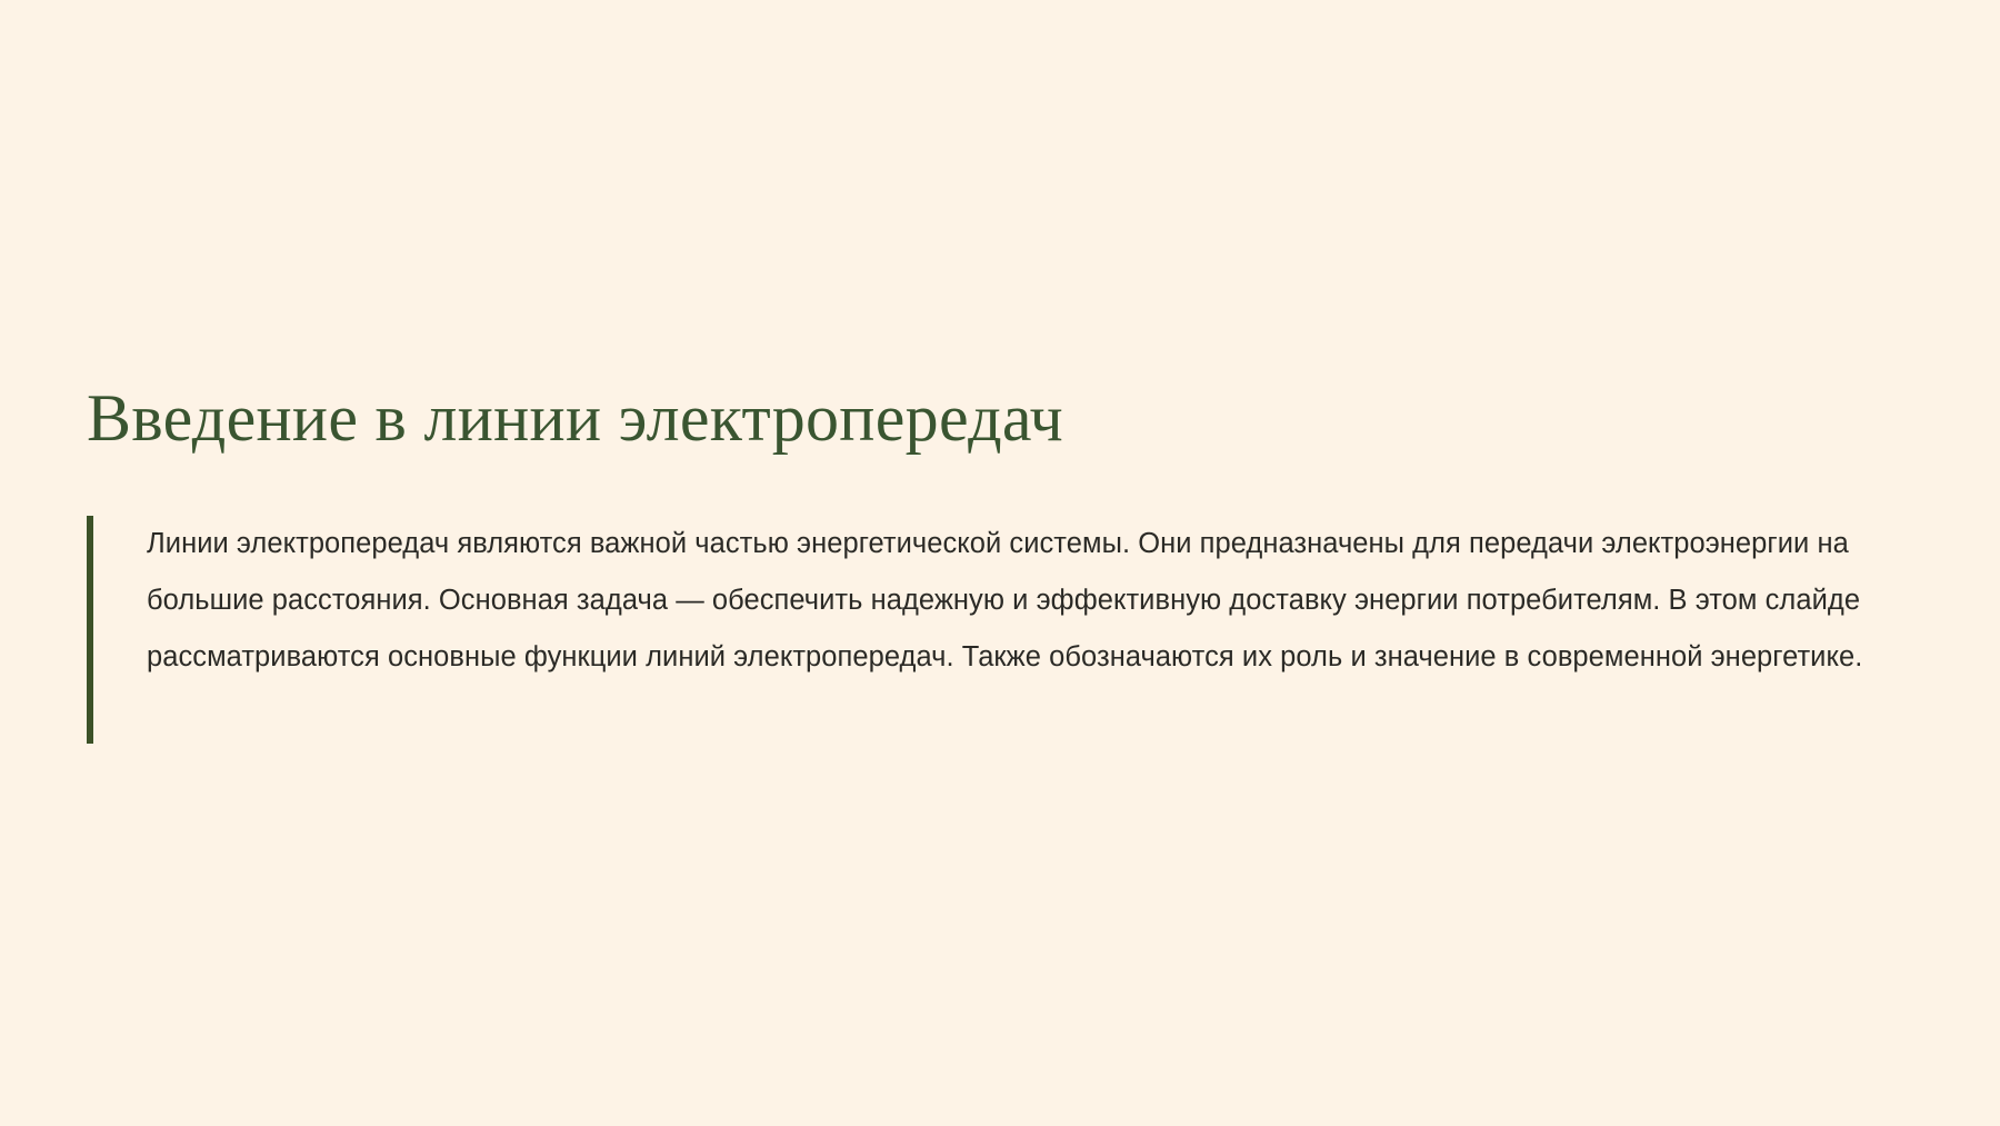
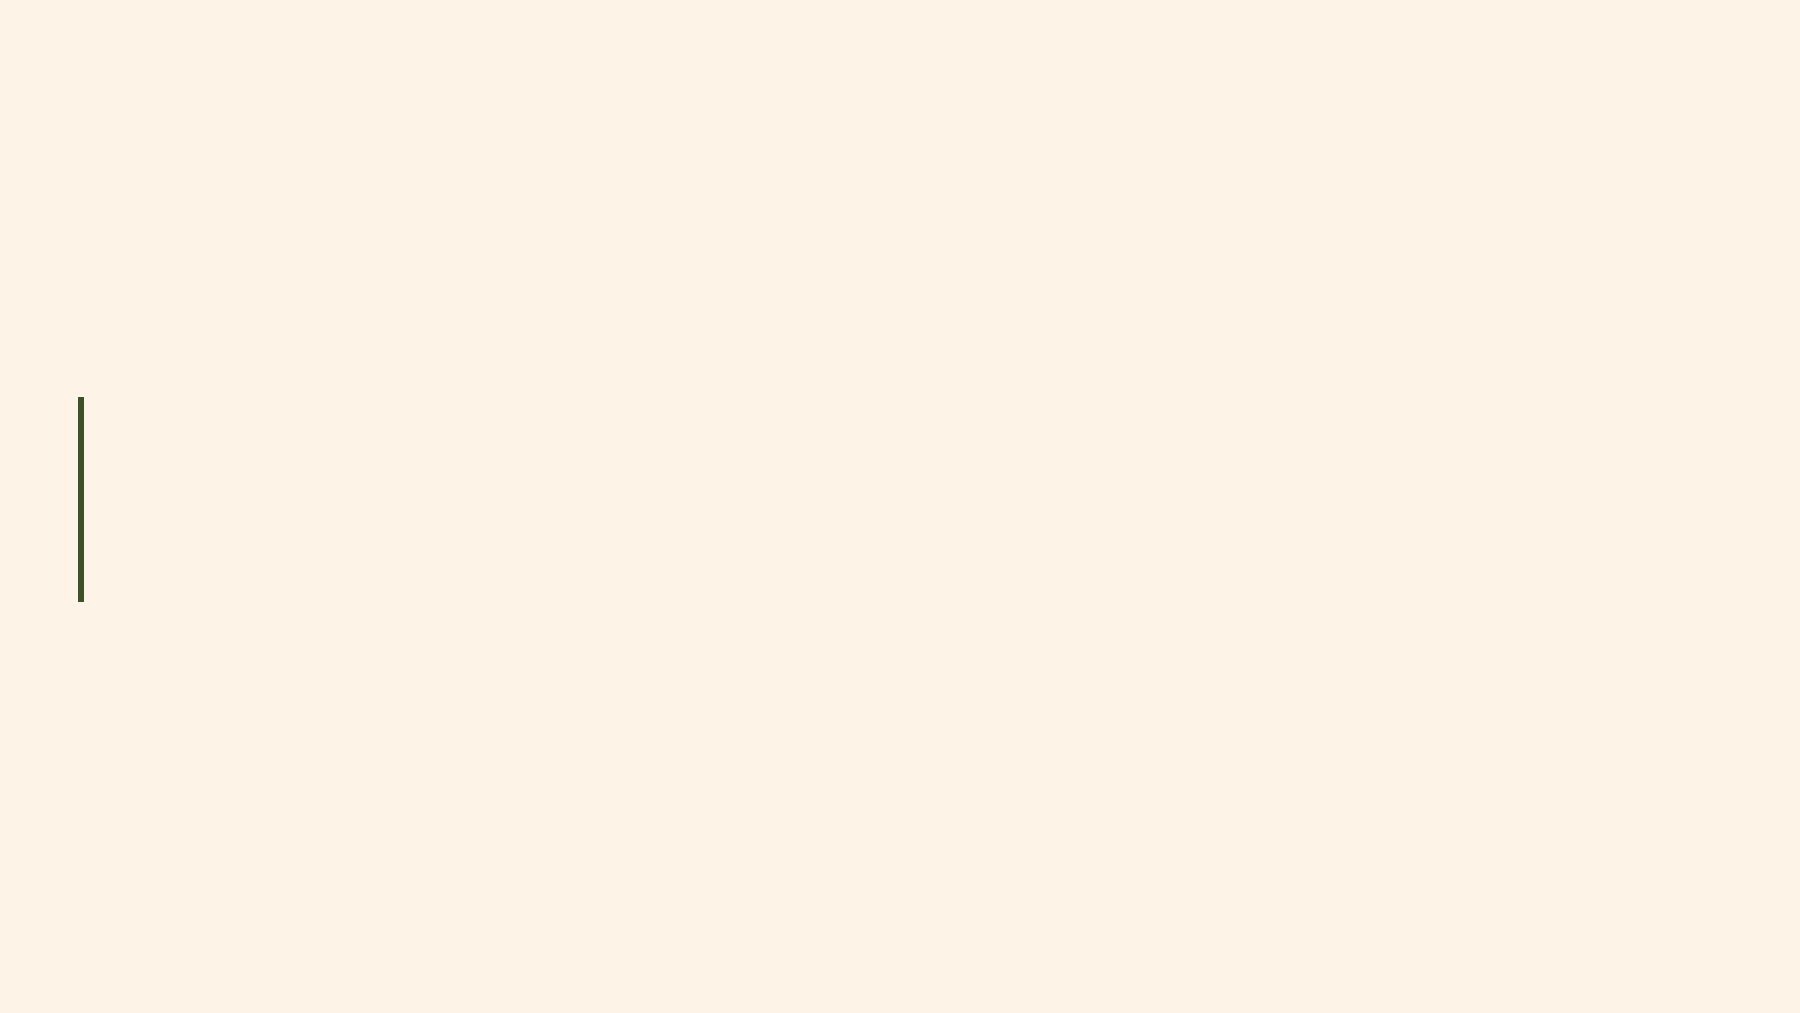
- Введение в линии электропередач
- Линии электропередач являются важной частью энергетической системы. Они предназначены для передачи электроэнергии на большие расстояния. Основная задача — обеспечить надежную и эффективную доставку энергии потребителям. В этом слайде рассматриваются основные функции линий электропередач. Также обозначаются их роль и значение в современной энергетике.
